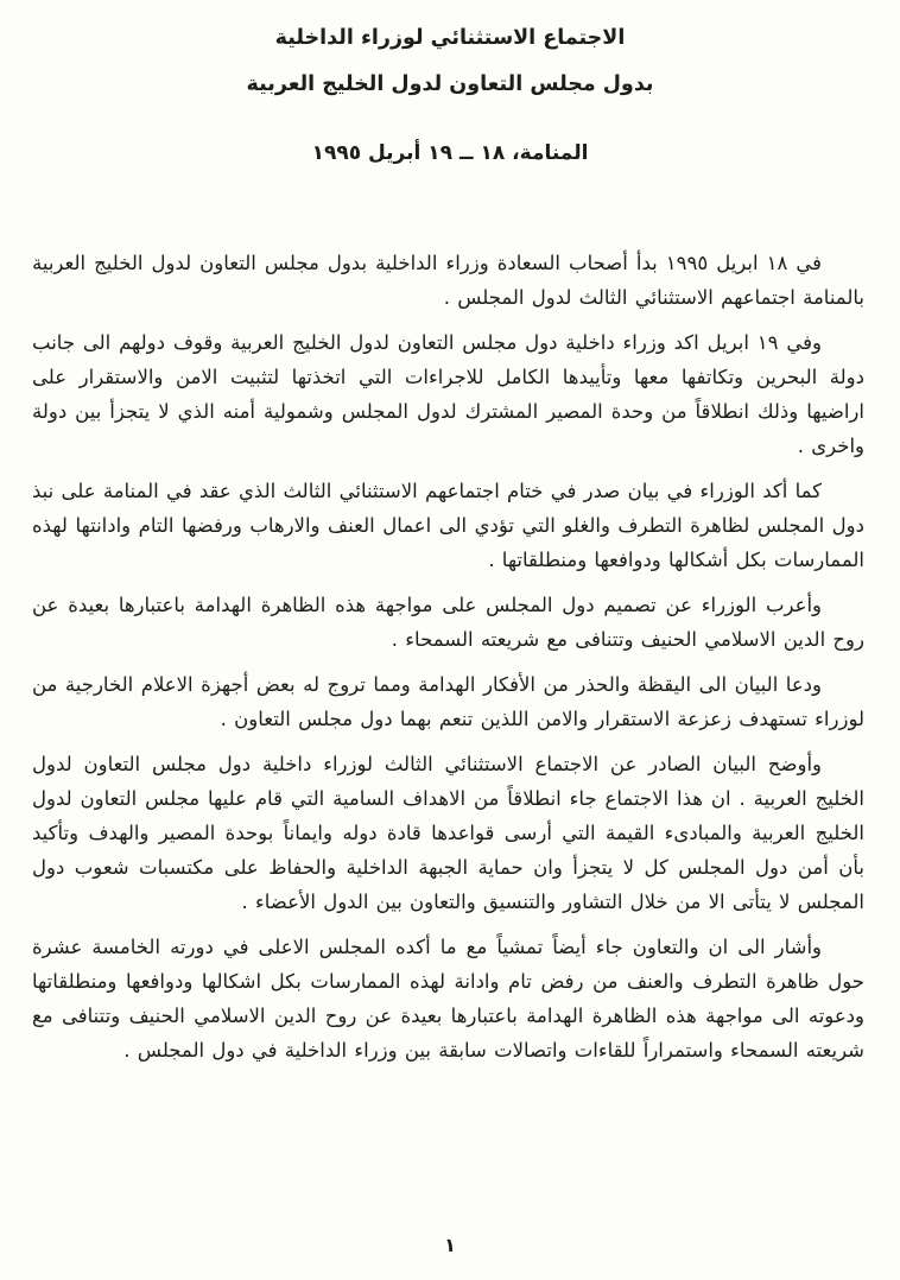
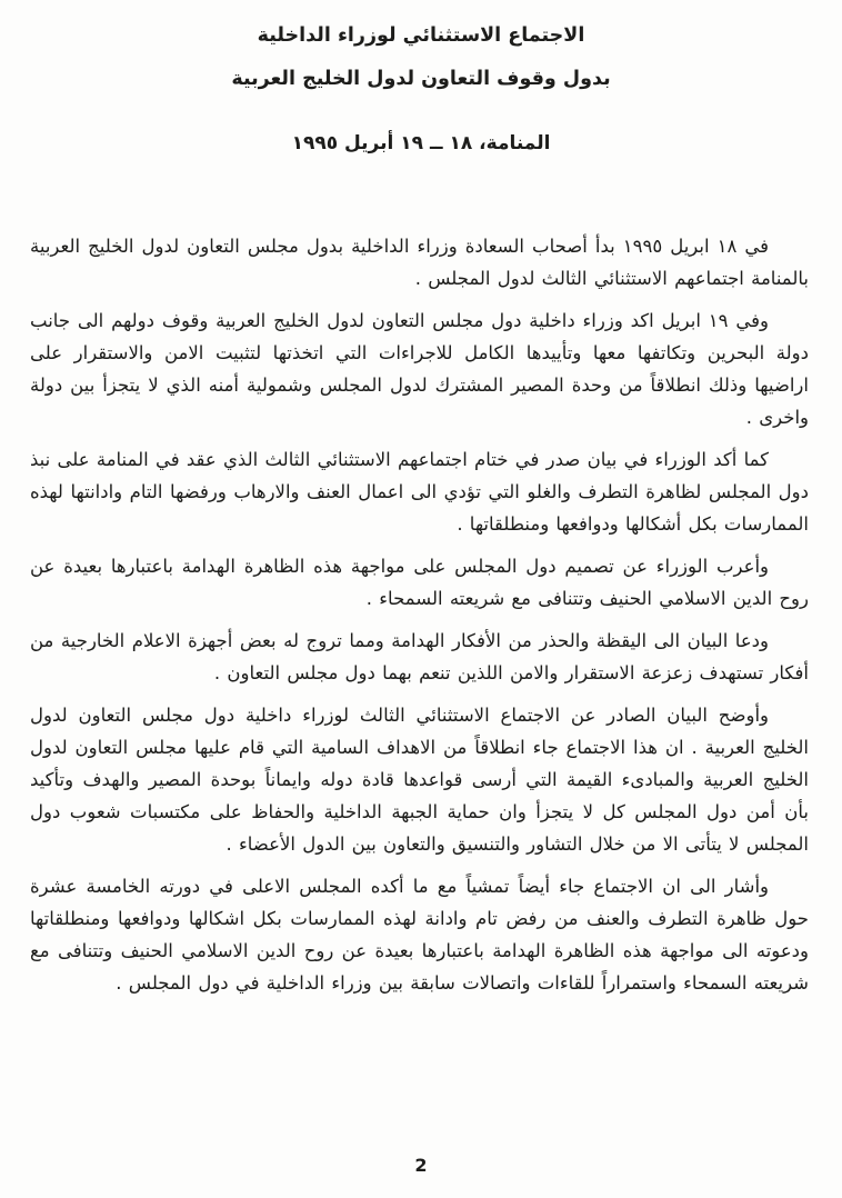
  الاجتماع الاستثنائي لوزراء الداخلية
- بدول مجلس التعاون لدول الخليج العربية
+ بدول وقوف التعاون لدول الخليج العربية
  المنامة، ١٨ ــ ١٩ أبريل ١٩٩٥
  في ١٨ ابريل ١٩٩٥ بدأ أصحاب السعادة وزراء الداخلية بدول مجلس التعاون لدول الخليج العربية بالمنامة اجتماعهم الاستثنائي الثالث لدول المجلس .
  وفي ١٩ ابريل اكد وزراء داخلية دول مجلس التعاون لدول الخليج العربية وقوف دولهم الى جانب دولة البحرين وتكاتفها معها وتأييدها الكامل للاجراءات التي اتخذتها لتثبيت الامن والاستقرار على اراضيها وذلك انطلاقاً من وحدة المصير المشترك لدول المجلس وشمولية أمنه الذي لا يتجزأ بين دولة واخرى .
  كما أكد الوزراء في بيان صدر في ختام اجتماعهم الاستثنائي الثالث الذي عقد في المنامة على نبذ دول المجلس لظاهرة التطرف والغلو التي تؤدي الى اعمال العنف والارهاب ورفضها التام وادانتها لهذه الممارسات بكل أشكالها ودوافعها ومنطلقاتها .
  وأعرب الوزراء عن تصميم دول المجلس على مواجهة هذه الظاهرة الهدامة باعتبارها بعيدة عن روح الدين الاسلامي الحنيف وتتنافى مع شريعته السمحاء .
- ودعا البيان الى اليقظة والحذر من الأفكار الهدامة ومما تروج له بعض أجهزة الاعلام الخارجية من لوزراء تستهدف زعزعة الاستقرار والامن اللذين تنعم بهما دول مجلس التعاون .
+ ودعا البيان الى اليقظة والحذر من الأفكار الهدامة ومما تروج له بعض أجهزة الاعلام الخارجية من أفكار تستهدف زعزعة الاستقرار والامن اللذين تنعم بهما دول مجلس التعاون .
  وأوضح البيان الصادر عن الاجتماع الاستثنائي الثالث لوزراء داخلية دول مجلس التعاون لدول الخليج العربية . ان هذا الاجتماع جاء انطلاقاً من الاهداف السامية التي قام عليها مجلس التعاون لدول الخليج العربية والمبادىء القيمة التي أرسى قواعدها قادة دوله وايماناً بوحدة المصير والهدف وتأكيد بأن أمن دول المجلس كل لا يتجزأ وان حماية الجبهة الداخلية والحفاظ على مكتسبات شعوب دول المجلس لا يتأتى الا من خلال التشاور والتنسيق والتعاون بين الدول الأعضاء .
- وأشار الى ان والتعاون جاء أيضاً تمشياً مع ما أكده المجلس الاعلى في دورته الخامسة عشرة حول ظاهرة التطرف والعنف من رفض تام وادانة لهذه الممارسات بكل اشكالها ودوافعها ومنطلقاتها ودعوته الى مواجهة هذه الظاهرة الهدامة باعتبارها بعيدة عن روح الدين الاسلامي الحنيف وتتنافى مع شريعته السمحاء واستمراراً للقاءات واتصالات سابقة بين وزراء الداخلية في دول المجلس .
+ وأشار الى ان الاجتماع جاء أيضاً تمشياً مع ما أكده المجلس الاعلى في دورته الخامسة عشرة حول ظاهرة التطرف والعنف من رفض تام وادانة لهذه الممارسات بكل اشكالها ودوافعها ومنطلقاتها ودعوته الى مواجهة هذه الظاهرة الهدامة باعتبارها بعيدة عن روح الدين الاسلامي الحنيف وتتنافى مع شريعته السمحاء واستمراراً للقاءات واتصالات سابقة بين وزراء الداخلية في دول المجلس .
- ١
+ 2
